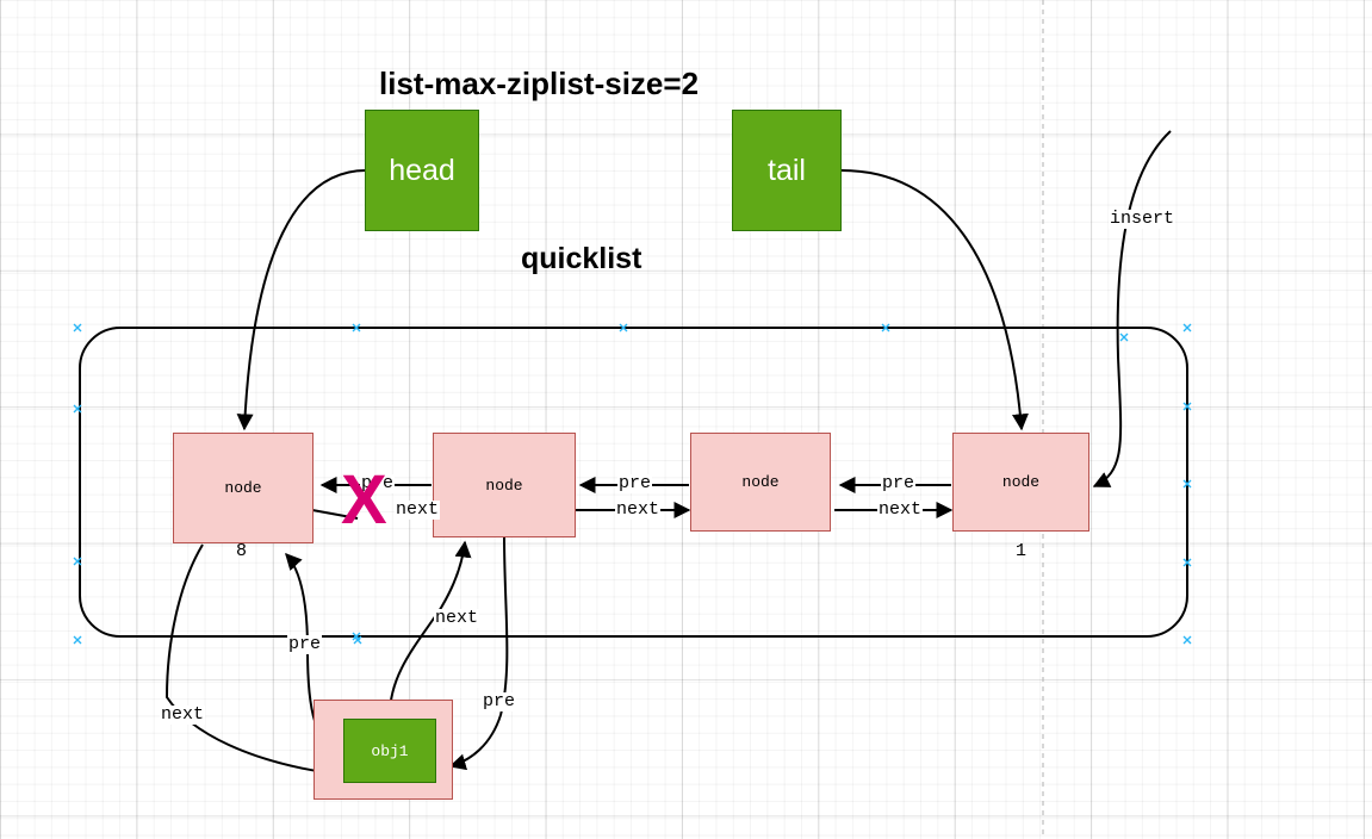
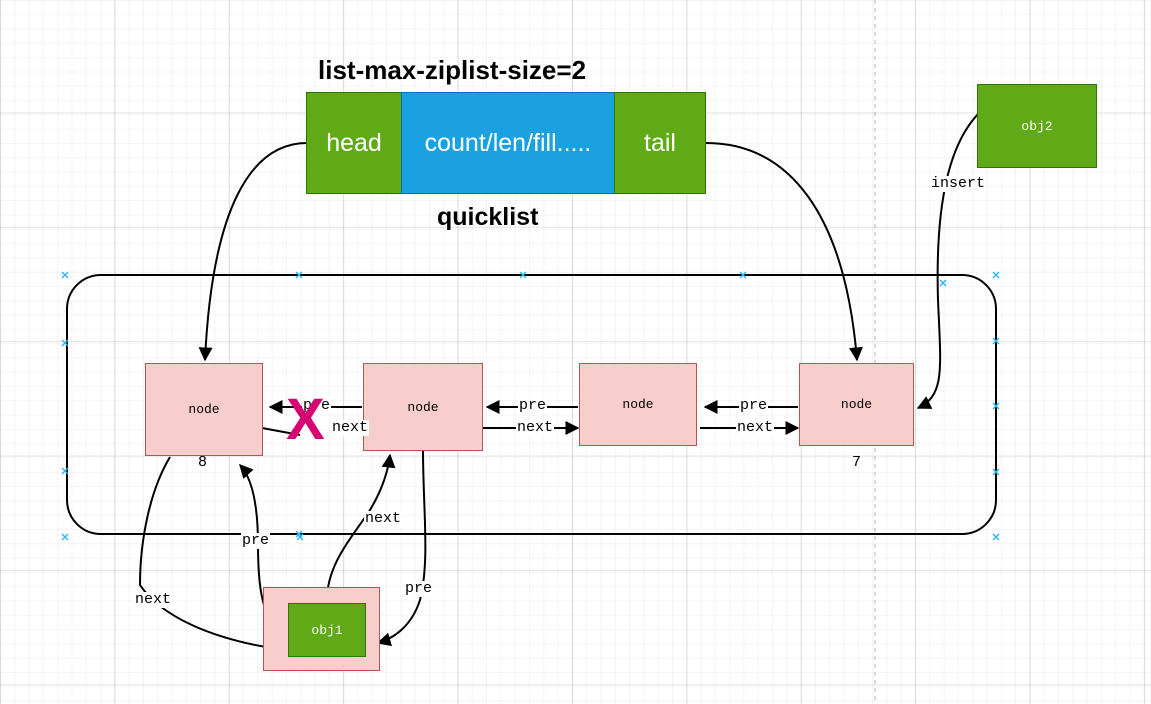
  list-max-ziplist-size=2
  head
+ count/len/fill.....
  tail
  quicklist
+ obj2
  insert
  node
  8
  node
  node
  node
- 1
+ 7
  pre
  next
  pre
  next
  pre
  next
  X
  obj1
  next
  pre
  next
  pre
